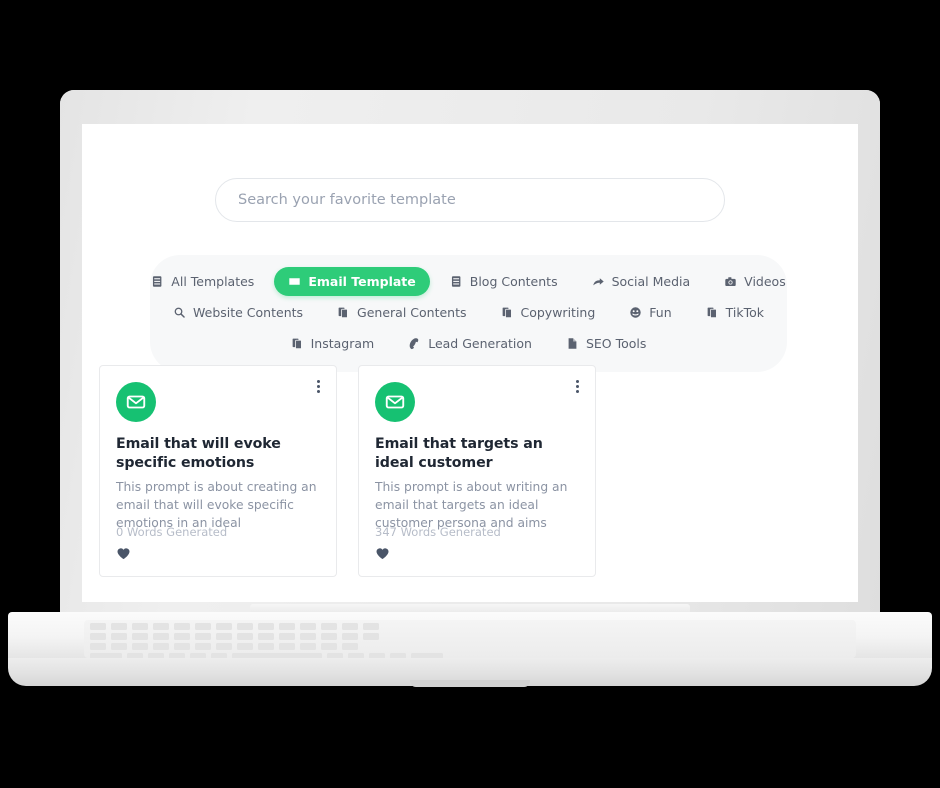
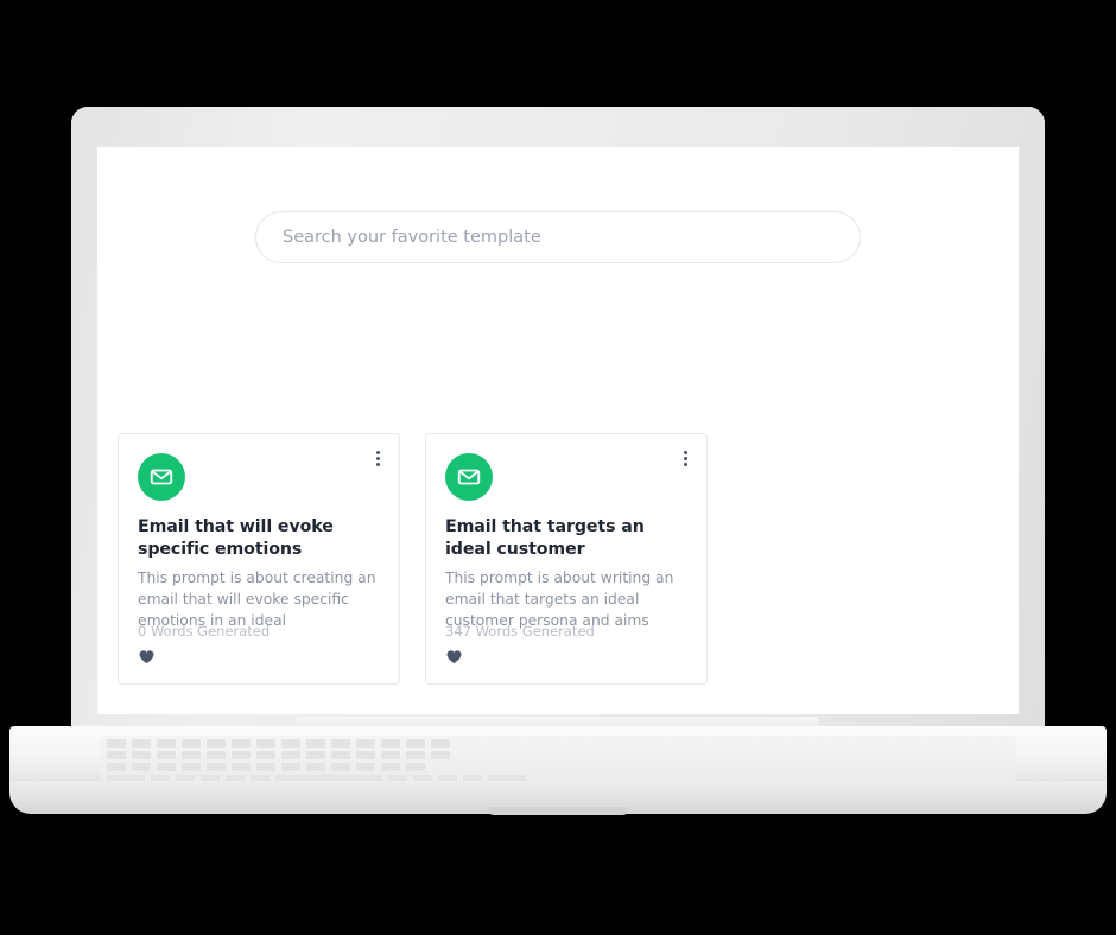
  Search your favorite template
- All Templates
- Email Template
- Blog Contents
- Social Media
- Videos
- Website Contents
- General Contents
- Copywriting
- Fun
- TikTok
- Instagram
- Lead Generation
- SEO Tools
  Email that will evoke specific emotions
  This prompt is about creating an email that will evoke specific emotions in an ideal
  0 Words Generated
  Email that targets an ideal customer
  This prompt is about writing an email that targets an ideal customer persona and aims
  347 Words Generated
